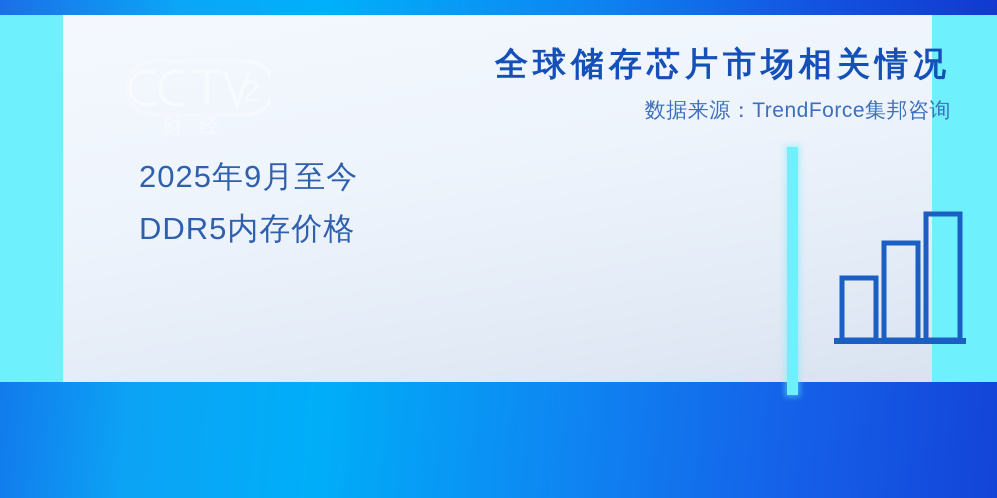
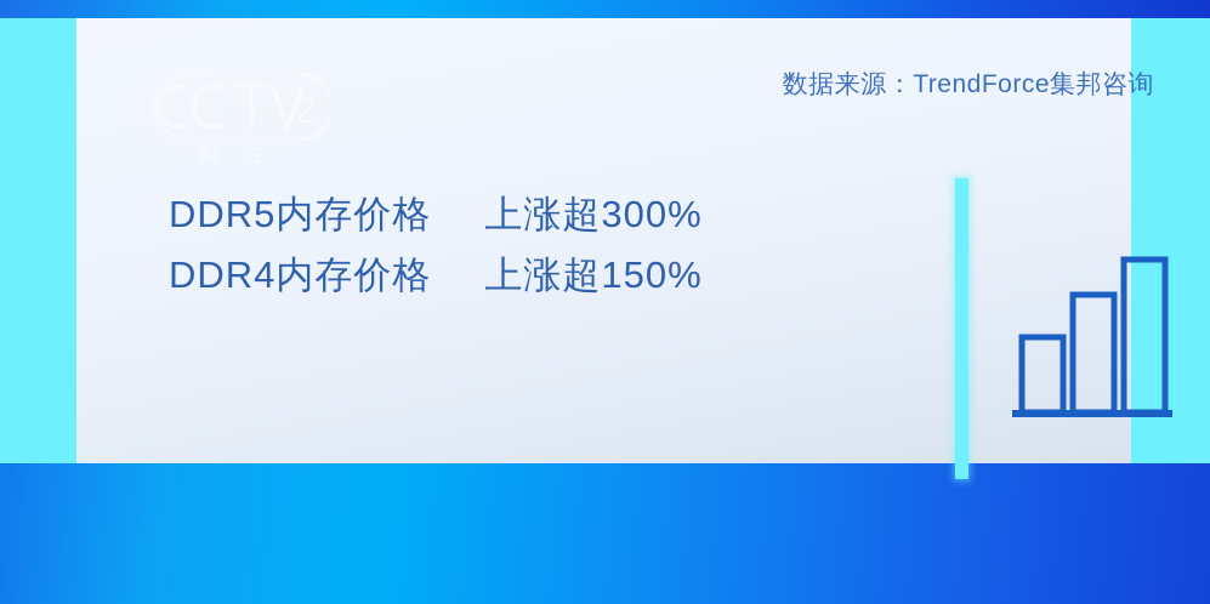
- 全球储存芯片市场相关情况
  数据来源：TrendForce集邦咨询
- 2025年9月至今
  DDR5内存价格
+ 上涨超300%
+ DDR4内存价格
+ 上涨超150%
